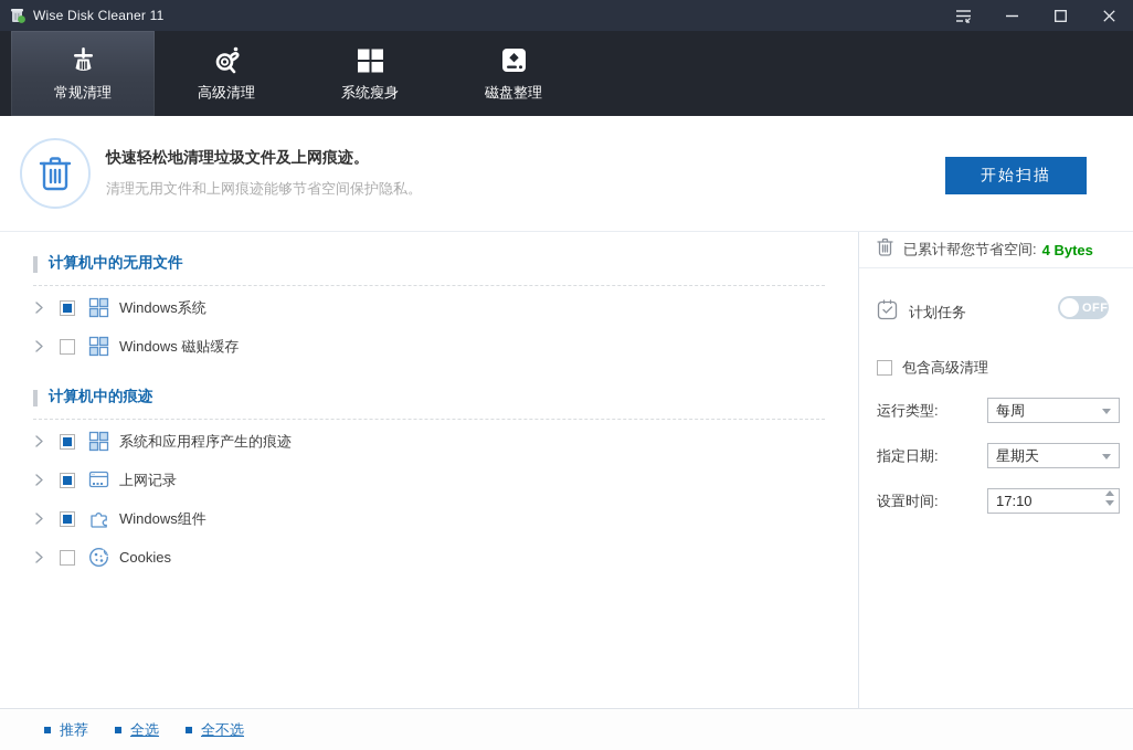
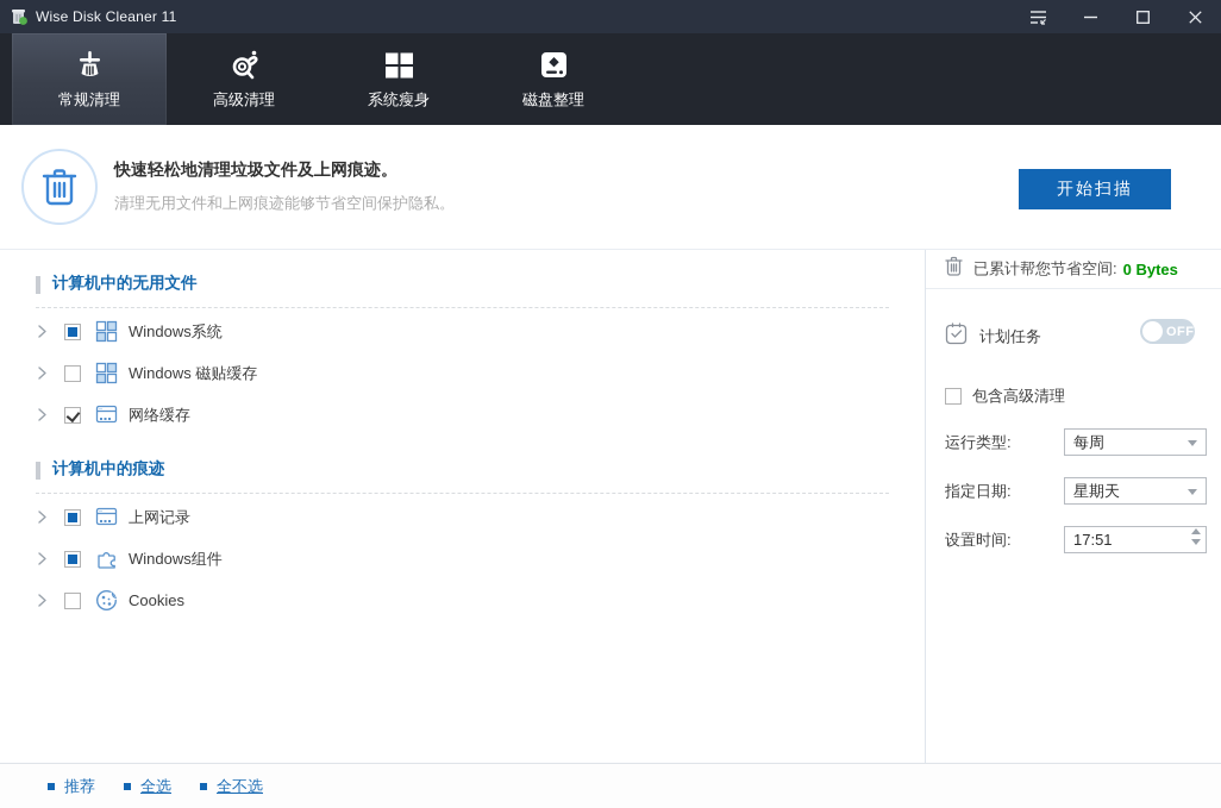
  Wise Disk Cleaner 11
  常规清理
  高级清理
  系统瘦身
  磁盘整理
  快速轻松地清理垃圾文件及上网痕迹。
  清理无用文件和上网痕迹能够节省空间保护隐私。
  开始扫描
  计算机中的无用文件
  Windows系统
  Windows 磁贴缓存
+ 网络缓存
  计算机中的痕迹
- 系统和应用程序产生的痕迹
  上网记录
  Windows组件
  Cookies
  已累计帮您节省空间:
- 4 Bytes
+ 0 Bytes
  计划任务
  OFF
  包含高级清理
  运行类型:
  每周
  指定日期:
  星期天
  设置时间:
- 17:10
+ 17:51
  推荐
  全选
  全不选
